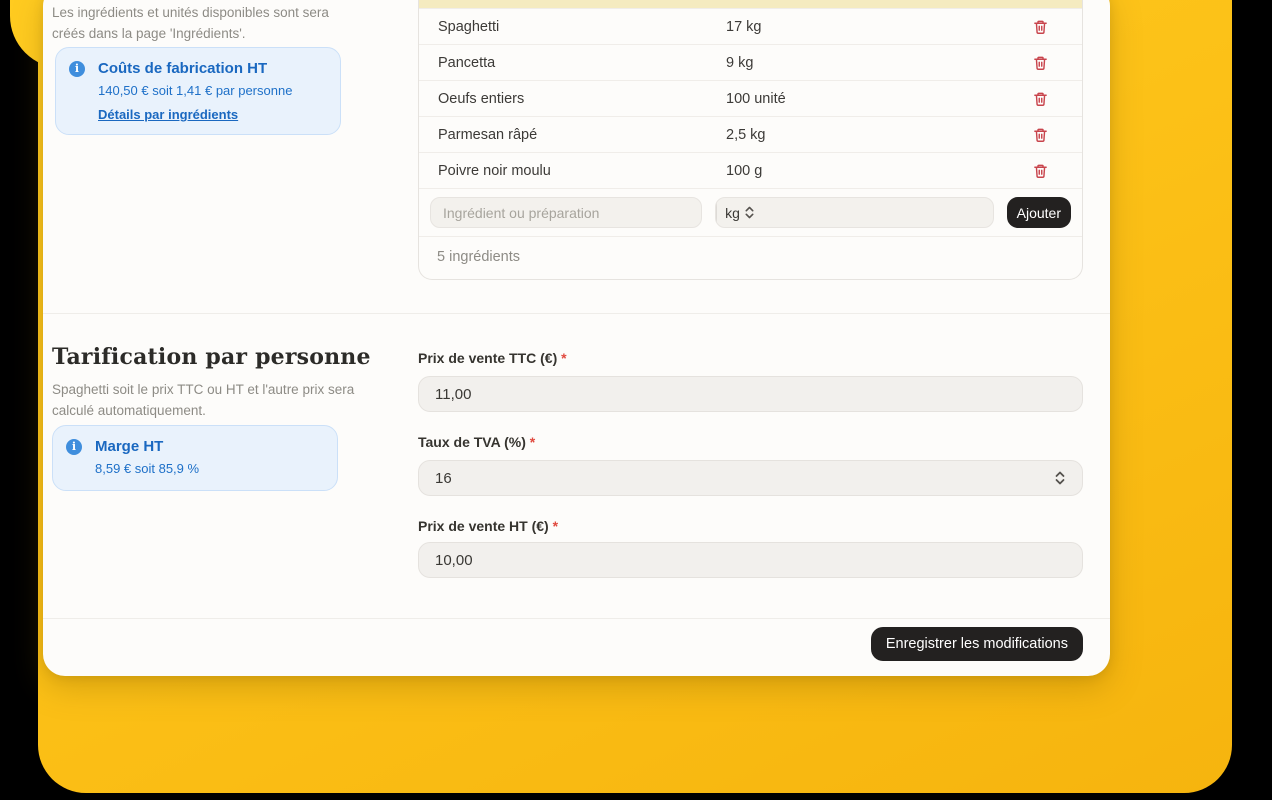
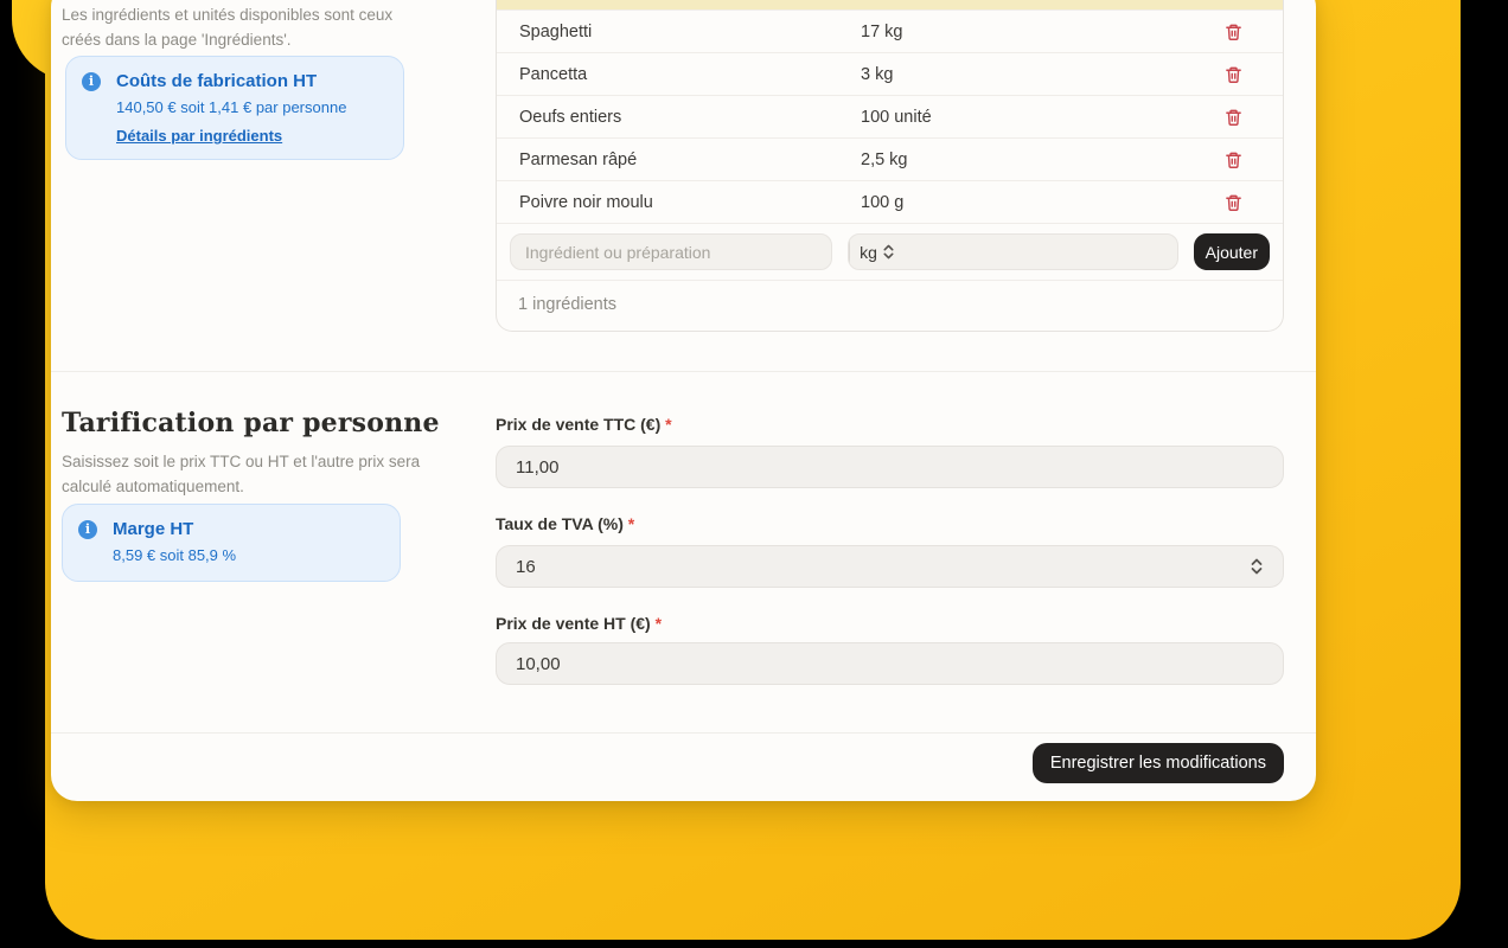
- Les ingrédients et unités disponibles sont sera créés dans la page 'Ingrédients'.
+ Les ingrédients et unités disponibles sont ceux créés dans la page 'Ingrédients'.
  i
  Coûts de fabrication HT
  140,50 € soit 1,41 € par personne
  Détails par ingrédients
  Spaghetti
  17 kg
  Pancetta
- 9 kg
+ 3 kg
  Oeufs entiers
  100 unité
  Parmesan râpé
  2,5 kg
  Poivre noir moulu
  100 g
  Ingrédient ou préparation
  kg
  Ajouter
- 5 ingrédients
+ 1 ingrédients
  Tarification par personne
- Spaghetti soit le prix TTC ou HT et l'autre prix sera calculé automatiquement.
+ Saisissez soit le prix TTC ou HT et l'autre prix sera calculé automatiquement.
  i
  Marge HT
  8,59 € soit 85,9 %
  Prix de vente TTC (€) *
  11,00
  Taux de TVA (%) *
  16
  Prix de vente HT (€) *
  10,00
  Enregistrer les modifications
